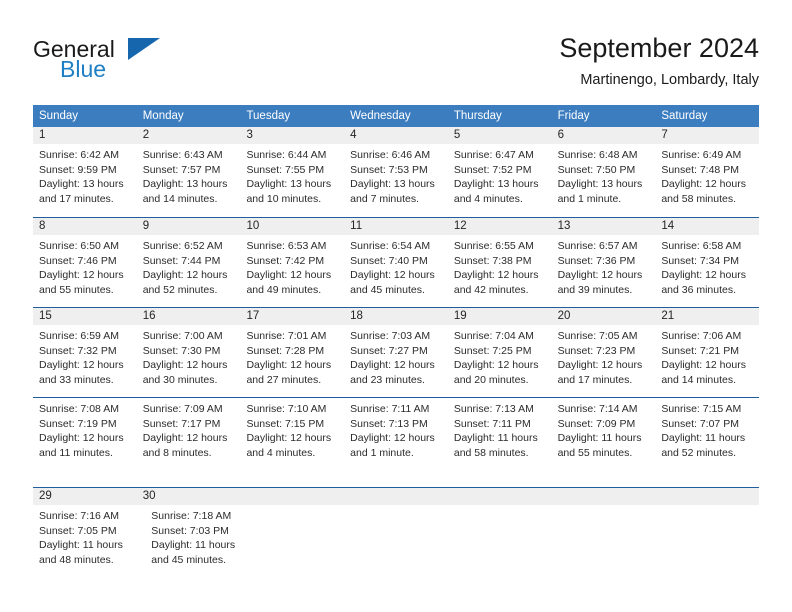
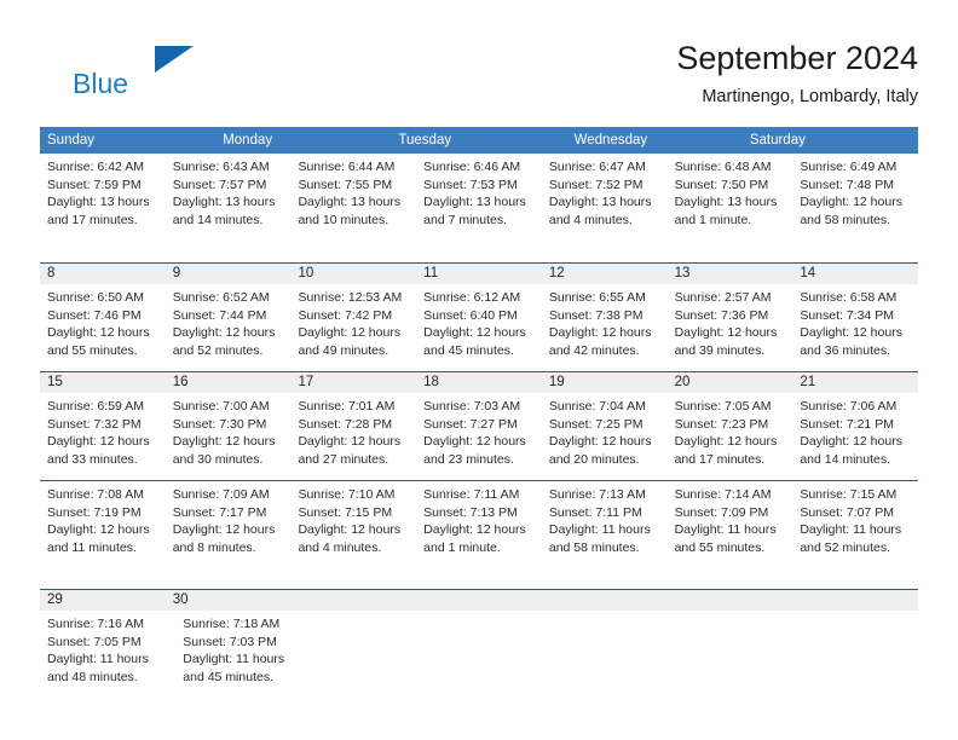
- General
  Blue
  September 2024
  Martinengo, Lombardy, Italy
  Sunday
  Monday
  Tuesday
  Wednesday
- Thursday
- Friday
  Saturday
- 1
- 2
- 3
- 4
- 5
- 6
- 7
  Sunrise: 6:42 AM
- Sunset: 9:59 PM
+ Sunset: 7:59 PM
  Daylight: 13 hours
  and 17 minutes.
  Sunrise: 6:43 AM
  Sunset: 7:57 PM
  Daylight: 13 hours
  and 14 minutes.
  Sunrise: 6:44 AM
  Sunset: 7:55 PM
  Daylight: 13 hours
  and 10 minutes.
  Sunrise: 6:46 AM
  Sunset: 7:53 PM
  Daylight: 13 hours
  and 7 minutes.
  Sunrise: 6:47 AM
  Sunset: 7:52 PM
  Daylight: 13 hours
  and 4 minutes.
  Sunrise: 6:48 AM
  Sunset: 7:50 PM
  Daylight: 13 hours
  and 1 minute.
  Sunrise: 6:49 AM
  Sunset: 7:48 PM
  Daylight: 12 hours
  and 58 minutes.
  8
  9
  10
  11
  12
  13
  14
  Sunrise: 6:50 AM
  Sunset: 7:46 PM
  Daylight: 12 hours
  and 55 minutes.
  Sunrise: 6:52 AM
  Sunset: 7:44 PM
  Daylight: 12 hours
  and 52 minutes.
- Sunrise: 6:53 AM
+ Sunrise: 12:53 AM
  Sunset: 7:42 PM
  Daylight: 12 hours
  and 49 minutes.
- Sunrise: 6:54 AM
+ Sunrise: 6:12 AM
- Sunset: 7:40 PM
+ Sunset: 6:40 PM
  Daylight: 12 hours
  and 45 minutes.
  Sunrise: 6:55 AM
  Sunset: 7:38 PM
  Daylight: 12 hours
  and 42 minutes.
- Sunrise: 6:57 AM
+ Sunrise: 2:57 AM
  Sunset: 7:36 PM
  Daylight: 12 hours
  and 39 minutes.
  Sunrise: 6:58 AM
  Sunset: 7:34 PM
  Daylight: 12 hours
  and 36 minutes.
  15
  16
  17
  18
  19
  20
  21
  Sunrise: 6:59 AM
  Sunset: 7:32 PM
  Daylight: 12 hours
  and 33 minutes.
  Sunrise: 7:00 AM
  Sunset: 7:30 PM
  Daylight: 12 hours
  and 30 minutes.
  Sunrise: 7:01 AM
  Sunset: 7:28 PM
  Daylight: 12 hours
  and 27 minutes.
  Sunrise: 7:03 AM
  Sunset: 7:27 PM
  Daylight: 12 hours
  and 23 minutes.
  Sunrise: 7:04 AM
  Sunset: 7:25 PM
  Daylight: 12 hours
  and 20 minutes.
  Sunrise: 7:05 AM
  Sunset: 7:23 PM
  Daylight: 12 hours
  and 17 minutes.
  Sunrise: 7:06 AM
  Sunset: 7:21 PM
  Daylight: 12 hours
  and 14 minutes.
  Sunrise: 7:08 AM
  Sunset: 7:19 PM
  Daylight: 12 hours
  and 11 minutes.
  Sunrise: 7:09 AM
  Sunset: 7:17 PM
  Daylight: 12 hours
  and 8 minutes.
  Sunrise: 7:10 AM
  Sunset: 7:15 PM
  Daylight: 12 hours
  and 4 minutes.
  Sunrise: 7:11 AM
  Sunset: 7:13 PM
  Daylight: 12 hours
  and 1 minute.
  Sunrise: 7:13 AM
  Sunset: 7:11 PM
  Daylight: 11 hours
  and 58 minutes.
  Sunrise: 7:14 AM
  Sunset: 7:09 PM
  Daylight: 11 hours
  and 55 minutes.
  Sunrise: 7:15 AM
  Sunset: 7:07 PM
  Daylight: 11 hours
  and 52 minutes.
  29
  30
  Sunrise: 7:16 AM
  Sunset: 7:05 PM
  Daylight: 11 hours
  and 48 minutes.
  Sunrise: 7:18 AM
  Sunset: 7:03 PM
  Daylight: 11 hours
  and 45 minutes.
